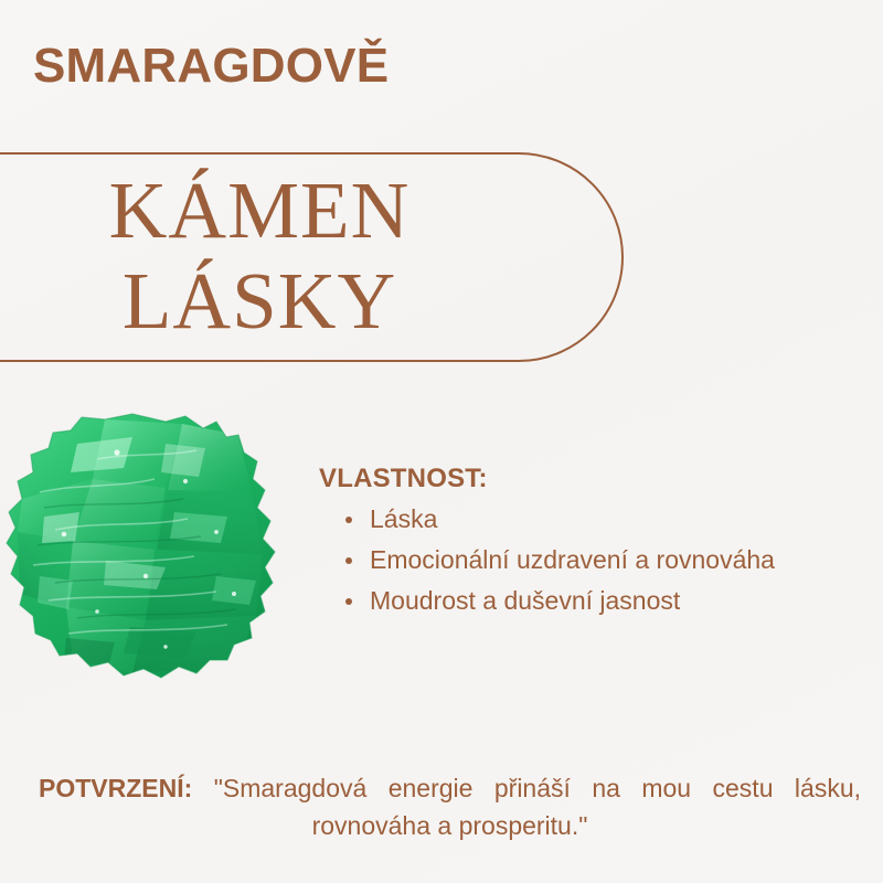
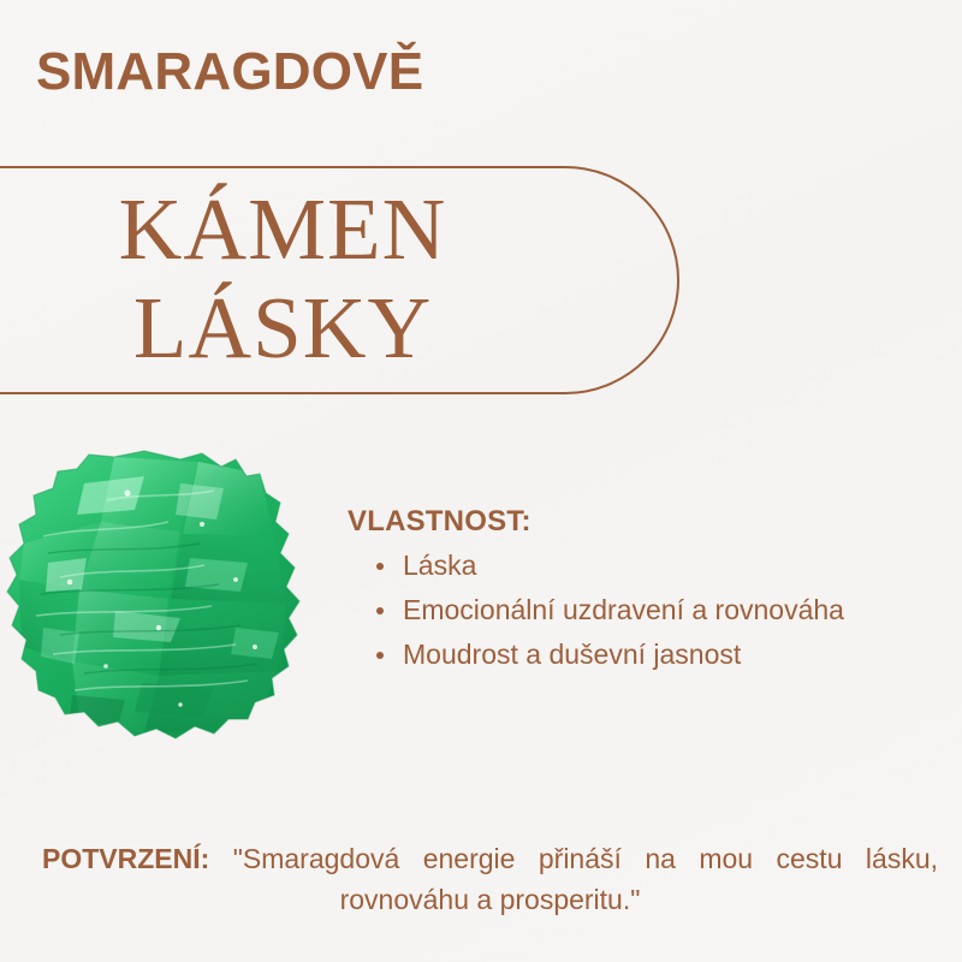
  SMARAGDOVĚ
  KÁMEN
  LÁSKY
  VLASTNOST:
  Láska
  Emocionální uzdravení a rovnováha
  Moudrost a duševní jasnost
- POTVRZENÍ: "Smaragdová energie přináší na mou cestu lásku, rovnováha a prosperitu."
+ POTVRZENÍ: "Smaragdová energie přináší na mou cestu lásku, rovnováhu a prosperitu."
